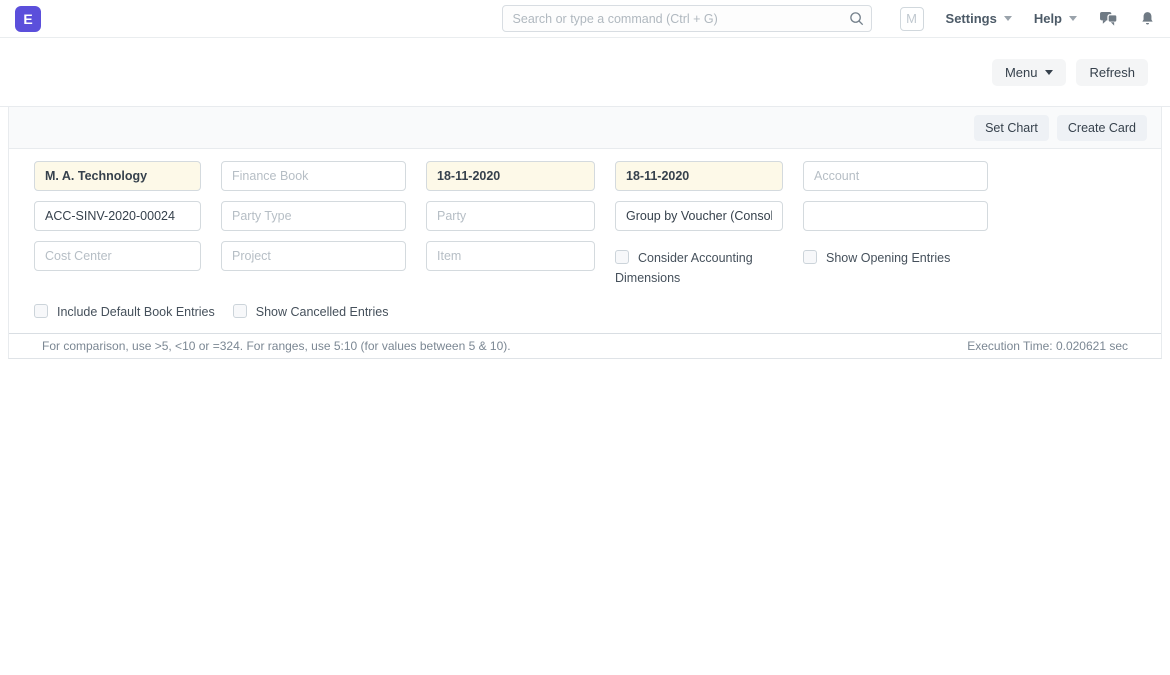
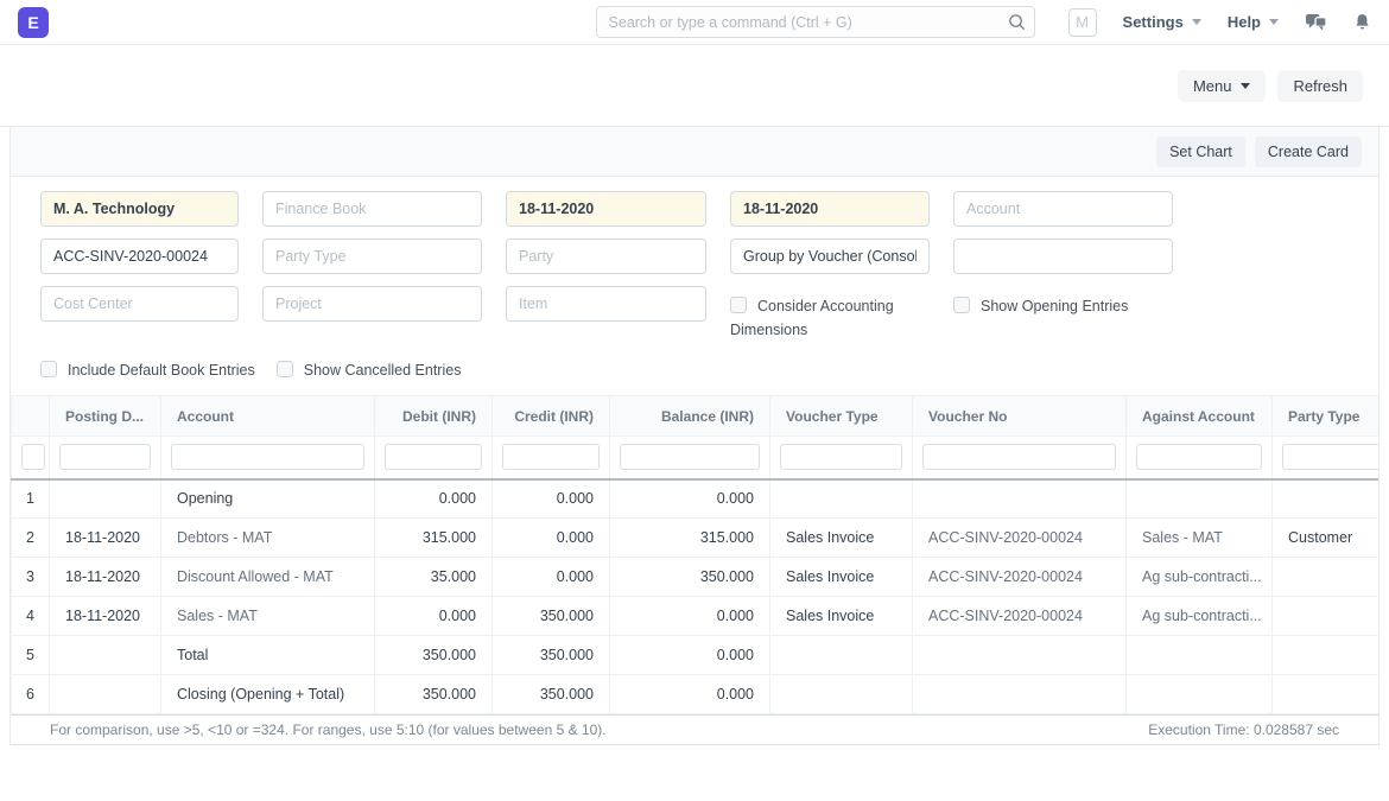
  E
  Search or type a command (Ctrl + G)
  M
  Settings
  Help
  Menu
  Refresh
  Set Chart
  Create Card
  M. A. Technology
  Finance Book
  18-11-2020
  18-11-2020
  Account
  ACC-SINV-2020-00024
  Party Type
  Party
  Group by Voucher (Consol
  Cost Center
  Project
  Item
  Consider Accounting Dimensions
  Show Opening Entries
  Include Default Book Entries
  Show Cancelled Entries
+ 	Posting D...	Account	Debit (INR)	Credit (INR)	Balance (INR)	Voucher Type	Voucher No	Against Account	Party Type
+ 1		Opening	0.000	0.000	0.000
+ 2	18-11-2020	Debtors - MAT	315.000	0.000	315.000	Sales Invoice	ACC-SINV-2020-00024	Sales - MAT	Customer
+ 3	18-11-2020	Discount Allowed - MAT	35.000	0.000	350.000	Sales Invoice	ACC-SINV-2020-00024	Ag sub-contracti...
+ 4	18-11-2020	Sales - MAT	0.000	350.000	0.000	Sales Invoice	ACC-SINV-2020-00024	Ag sub-contracti...
+ 5		Total	350.000	350.000	0.000
+ 6		Closing (Opening + Total)	350.000	350.000	0.000
  For comparison, use >5, <10 or =324. For ranges, use 5:10 (for values between 5 & 10).
- Execution Time: 0.020621 sec
+ Execution Time: 0.028587 sec
